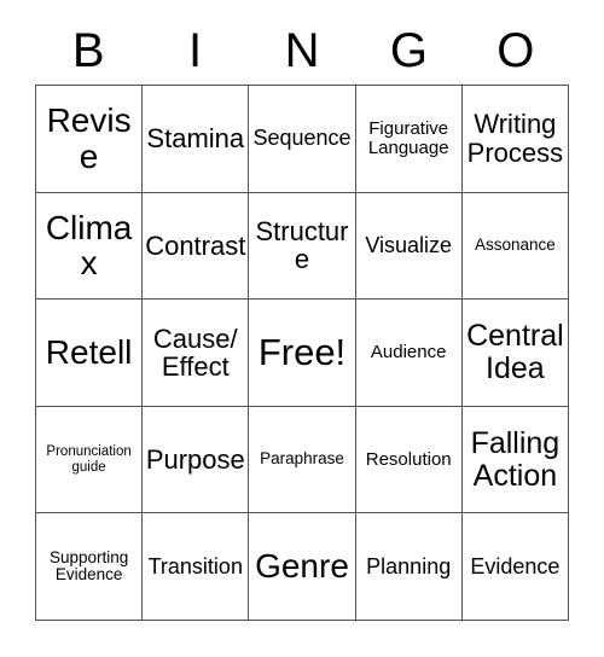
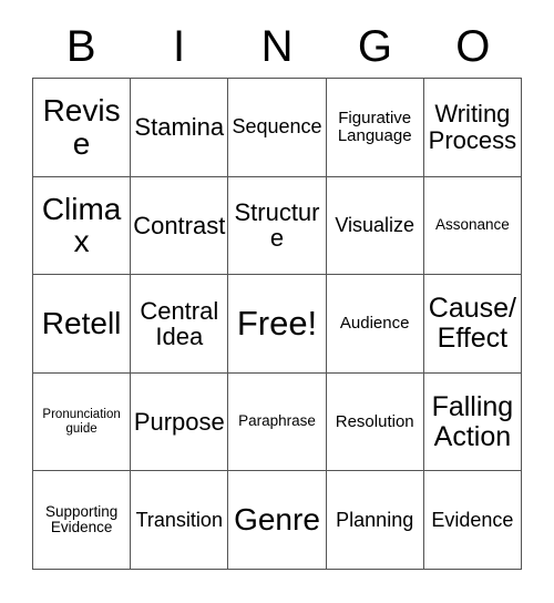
  B
  I
  N
  G
  O
  Revise
  Stamina
  Sequence
  Figurative Language
  Writing Process
  Climax
  Contrast
  Structure
  Visualize
  Assonance
  Retell
- Cause/Effect
+ Central Idea
  Free!
  Audience
- Central Idea
+ Cause/Effect
  Pronunciation guide
  Purpose
  Paraphrase
  Resolution
  Falling Action
  Supporting Evidence
  Transition
  Genre
  Planning
  Evidence
